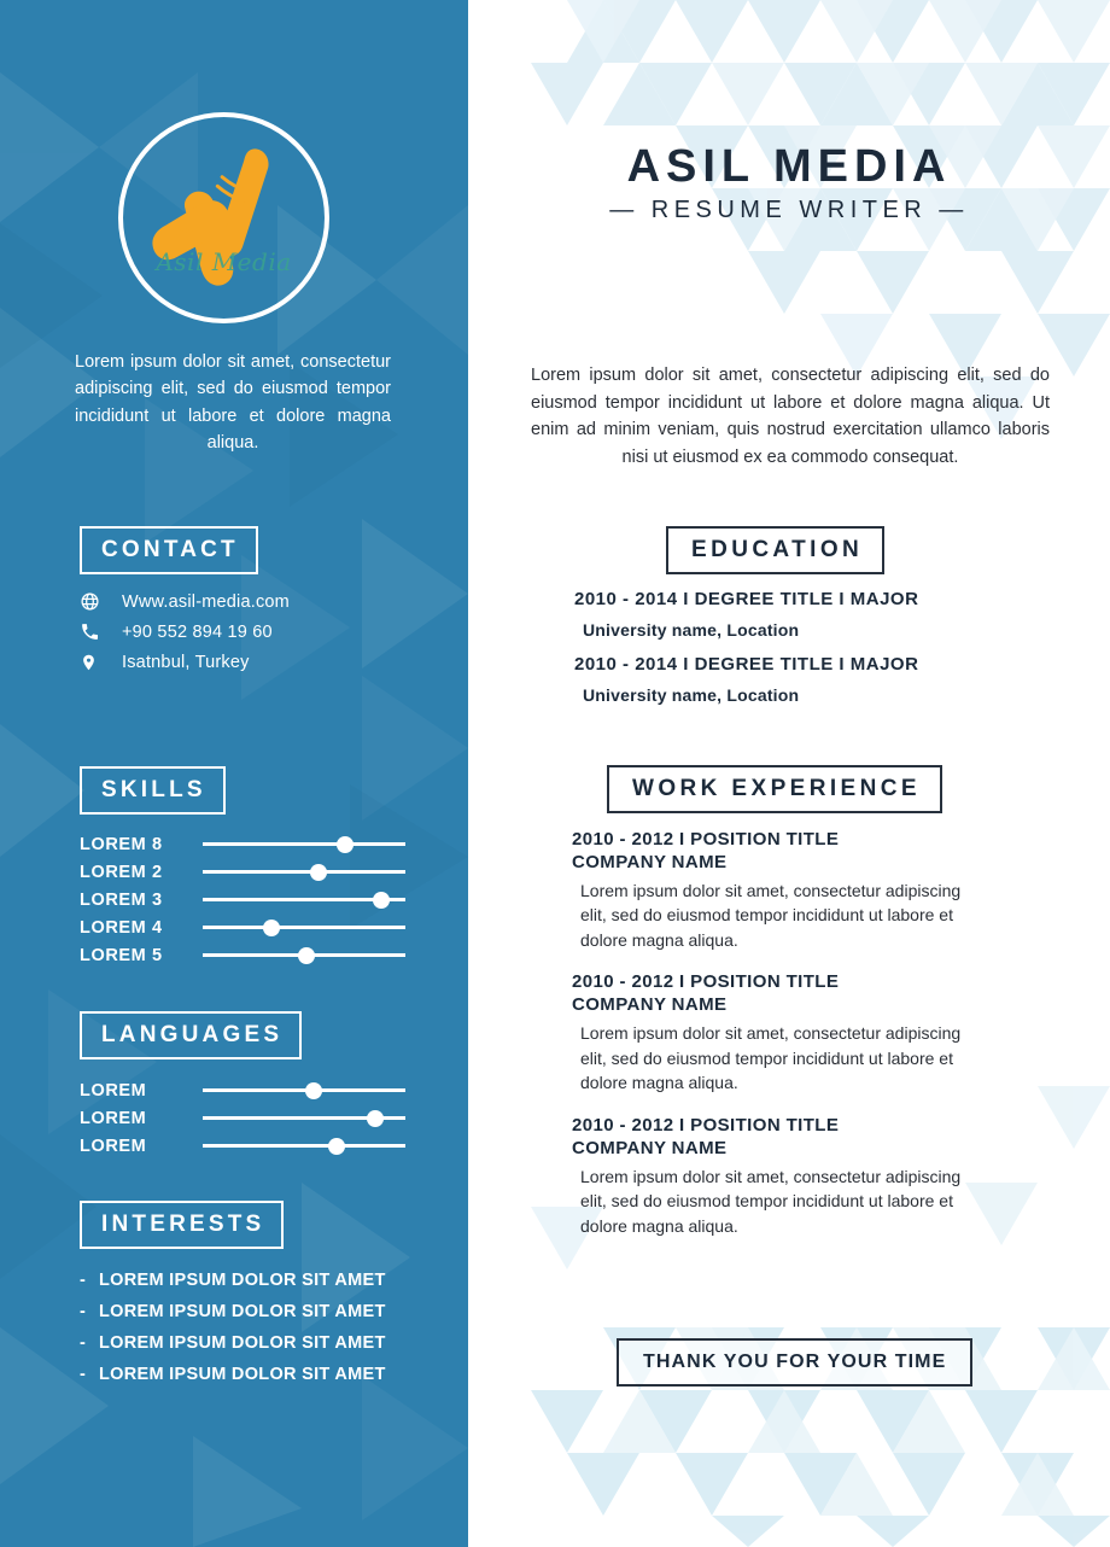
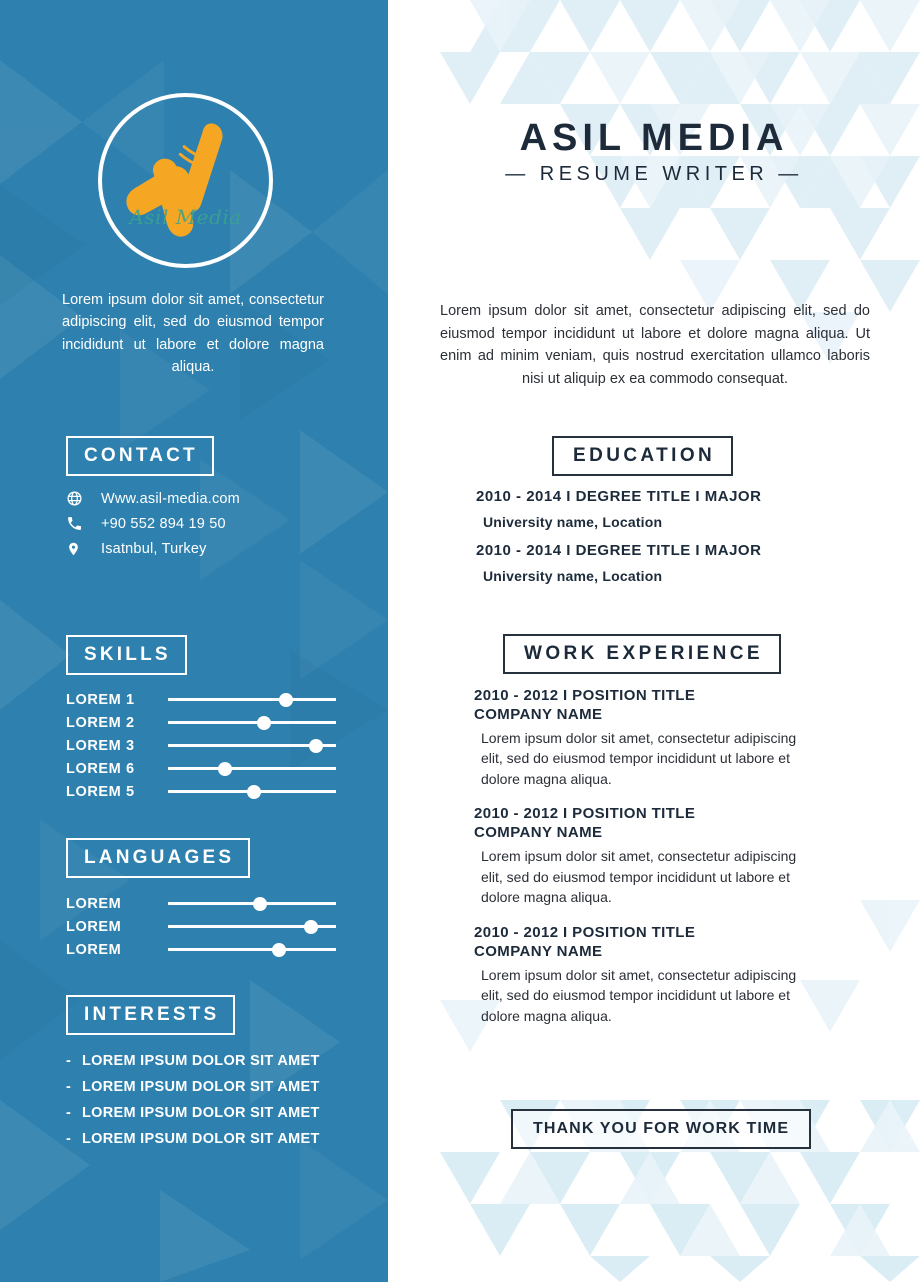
  Asil Media
  Lorem ipsum dolor sit amet, consectetur adipiscing elit, sed do eiusmod tempor incididunt ut labore et dolore magna aliqua.
  CONTACT
  Www.asil-media.com
- +90 552 894 19 60
+ +90 552 894 19 50
  Isatnbul, Turkey
  SKILLS
- LOREM 8
+ LOREM 1
  LOREM 2
  LOREM 3
- LOREM 4
+ LOREM 6
  LOREM 5
  LANGUAGES
  LOREM
  LOREM
  LOREM
  INTERESTS
  -
  LOREM IPSUM DOLOR SIT AMET
  -
  LOREM IPSUM DOLOR SIT AMET
  -
  LOREM IPSUM DOLOR SIT AMET
  -
  LOREM IPSUM DOLOR SIT AMET
  ASIL MEDIA
  — RESUME WRITER —
- Lorem ipsum dolor sit amet, consectetur adipiscing elit, sed do eiusmod tempor incididunt ut labore et dolore magna aliqua. Ut enim ad minim veniam, quis nostrud exercitation ullamco laboris nisi ut eiusmod ex ea commodo consequat.
+ Lorem ipsum dolor sit amet, consectetur adipiscing elit, sed do eiusmod tempor incididunt ut labore et dolore magna aliqua. Ut enim ad minim veniam, quis nostrud exercitation ullamco laboris nisi ut aliquip ex ea commodo consequat.
  EDUCATION
  2010 - 2014 I DEGREE TITLE I MAJOR
  University name, Location
  2010 - 2014 I DEGREE TITLE I MAJOR
  University name, Location
  WORK EXPERIENCE
  2010 - 2012 I POSITION TITLE
  COMPANY NAME
  Lorem ipsum dolor sit amet, consectetur adipiscing elit, sed do eiusmod tempor incididunt ut labore et dolore magna aliqua.
  2010 - 2012 I POSITION TITLE
  COMPANY NAME
  Lorem ipsum dolor sit amet, consectetur adipiscing elit, sed do eiusmod tempor incididunt ut labore et dolore magna aliqua.
  2010 - 2012 I POSITION TITLE
  COMPANY NAME
  Lorem ipsum dolor sit amet, consectetur adipiscing elit, sed do eiusmod tempor incididunt ut labore et dolore magna aliqua.
- THANK YOU FOR YOUR TIME
+ THANK YOU FOR WORK TIME
